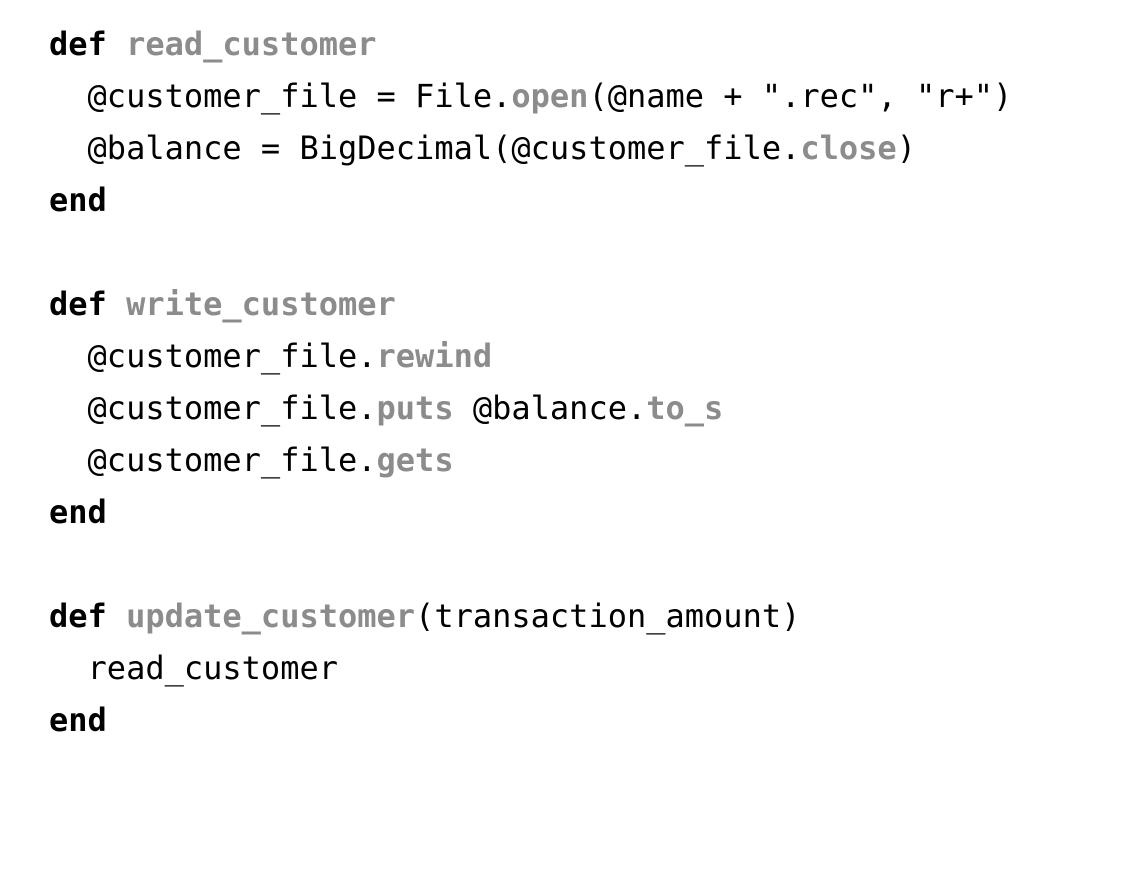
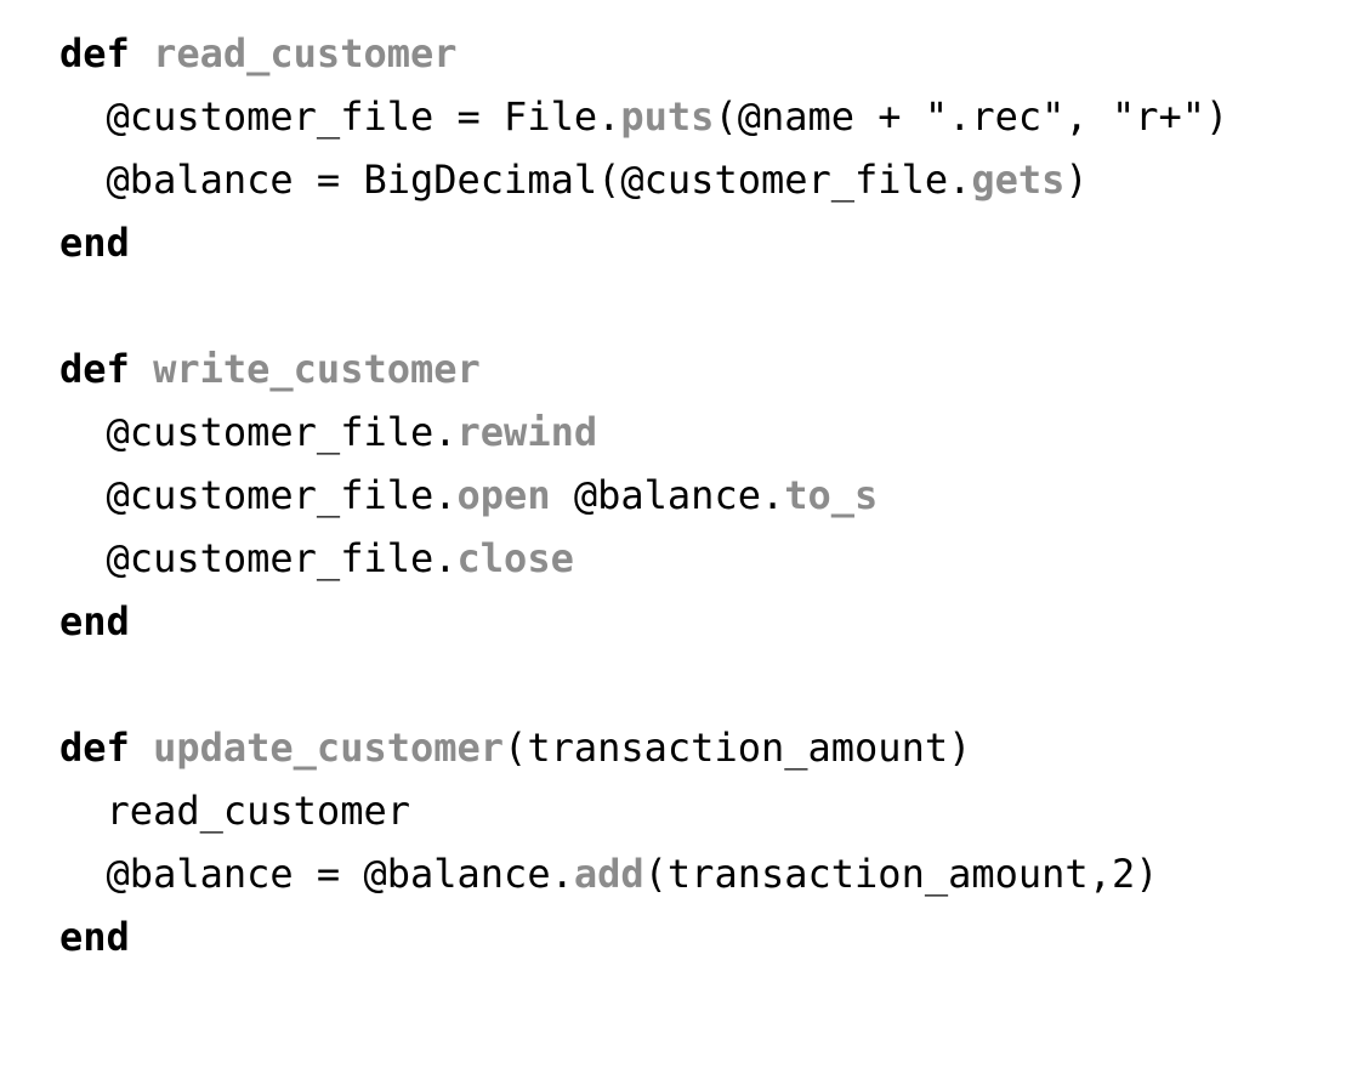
  def read_customer
- @customer_file = File.open(@name + ".rec", "r+")
+ @customer_file = File.puts(@name + ".rec", "r+")
- @balance = BigDecimal(@customer_file.close)
+ @balance = BigDecimal(@customer_file.gets)
  end
  def write_customer
  @customer_file.rewind
- @customer_file.puts @balance.to_s
+ @customer_file.open @balance.to_s
- @customer_file.gets
+ @customer_file.close
  end
  def update_customer(transaction_amount)
  read_customer
+ @balance = @balance.add(transaction_amount,2)
  end
